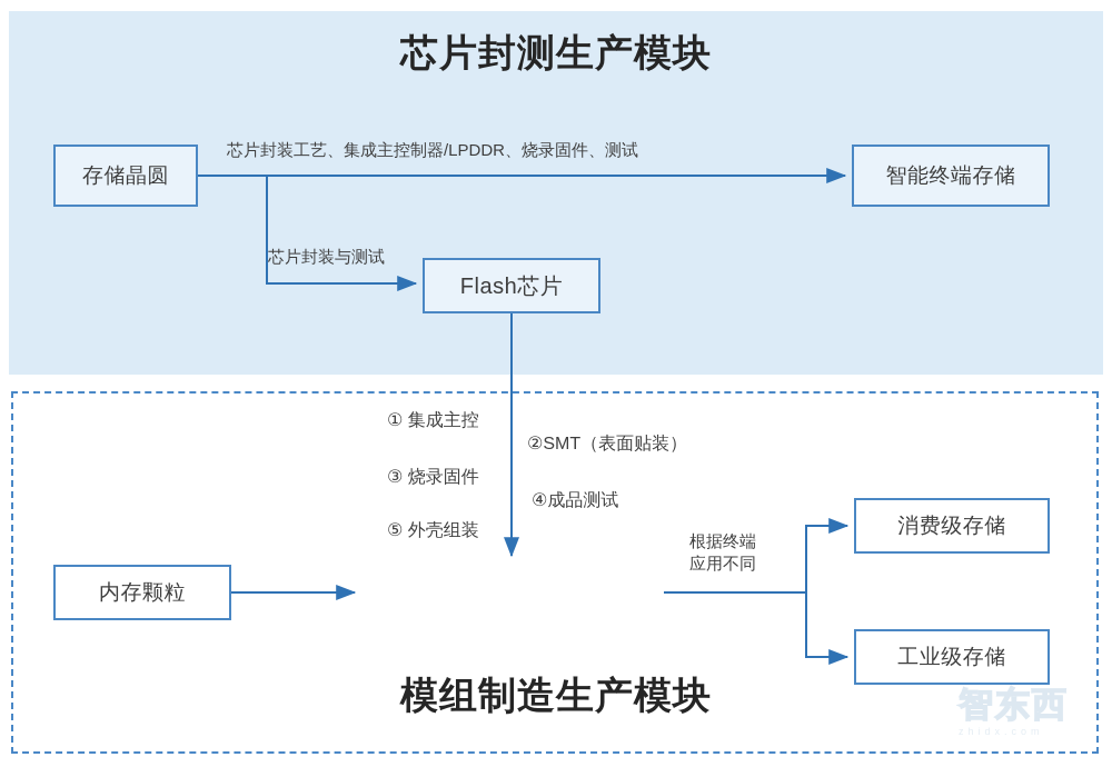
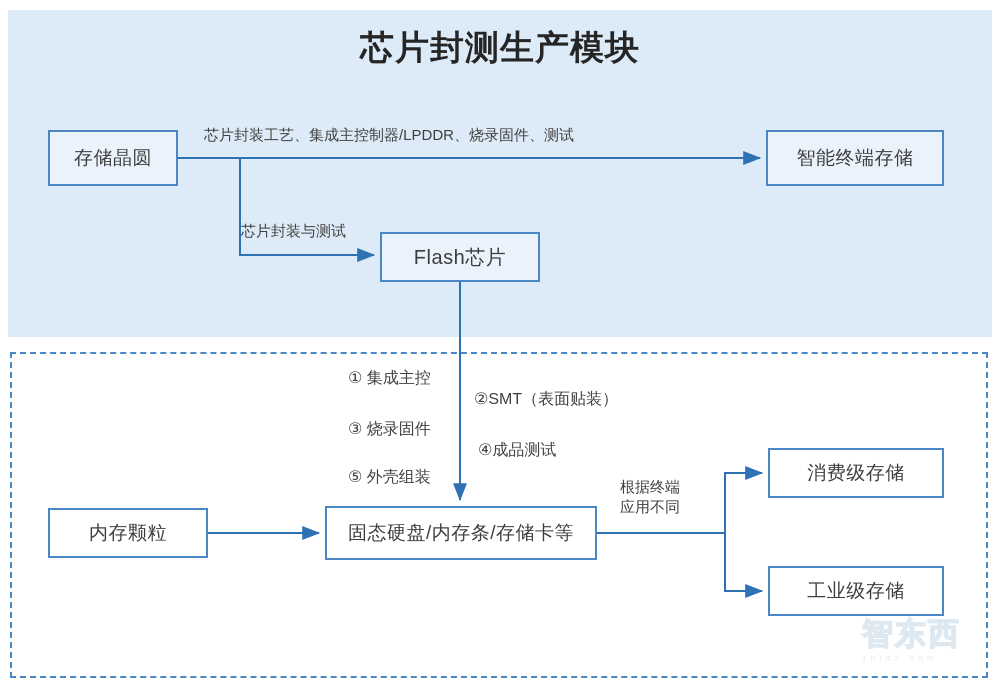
  芯片封测生产模块
- 模组制造生产模块
  存储晶圆
  智能终端存储
  Flash芯片
  内存颗粒
+ 固态硬盘/内存条/存储卡等
  消费级存储
  工业级存储
  芯片封装工艺、集成主控制器/LPDDR、烧录固件、测试
  芯片封装与测试
  ① 集成主控
  ②SMT（表面贴装）
  ③ 烧录固件
  ④成品测试
  ⑤ 外壳组装
  根据终端
  应用不同
  智东西
  zhidx.com
